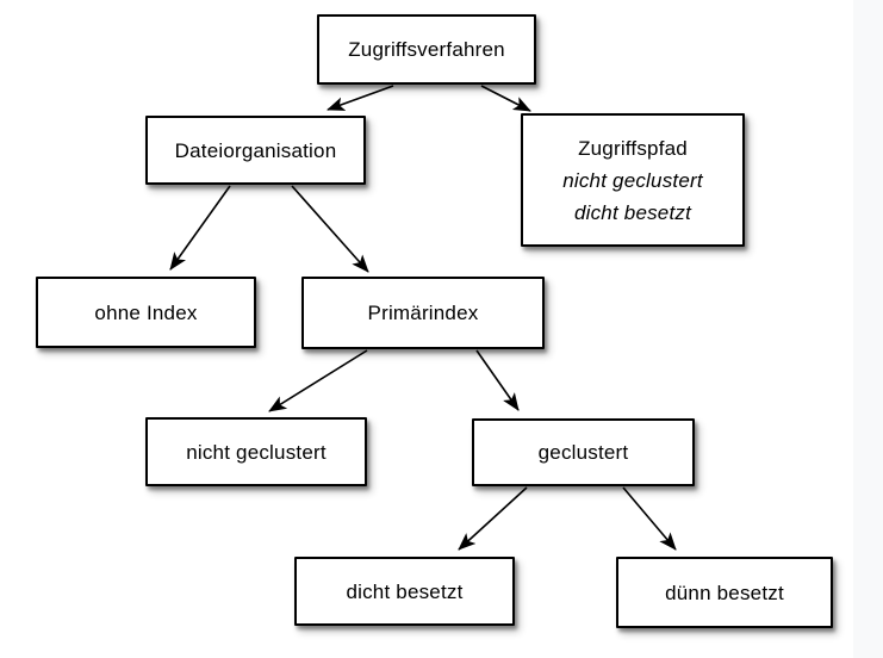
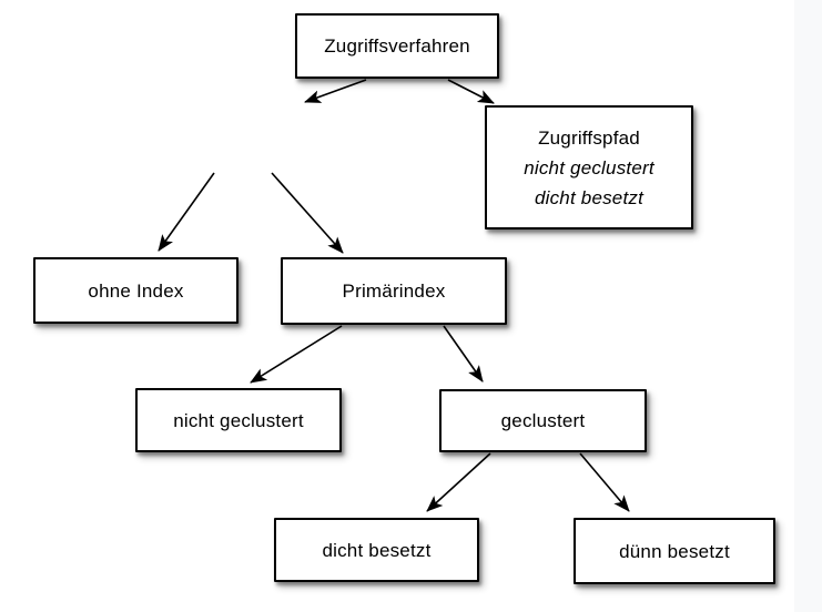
  Zugriffsverfahren
- Dateiorganisation
  Zugriffspfad
  nicht geclustert
  dicht besetzt
  ohne Index
  Primärindex
  nicht geclustert
  geclustert
  dicht besetzt
  dünn besetzt
